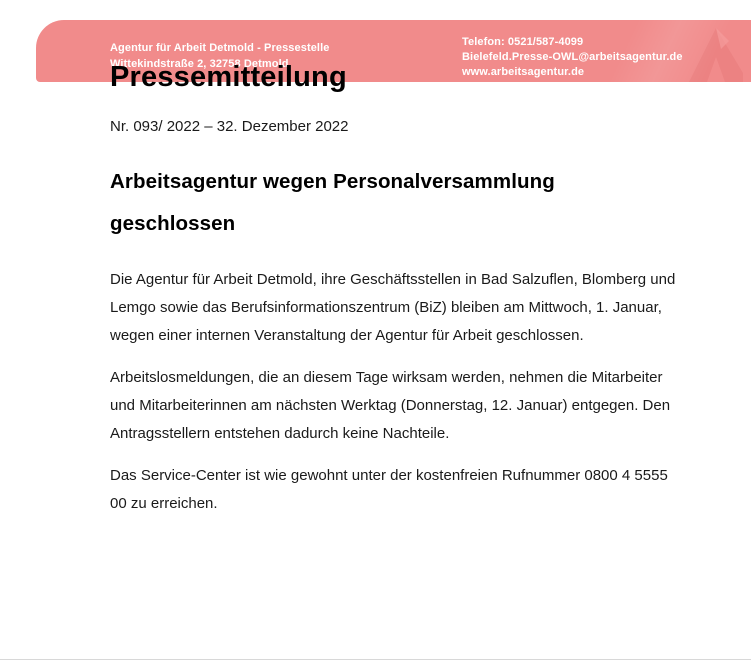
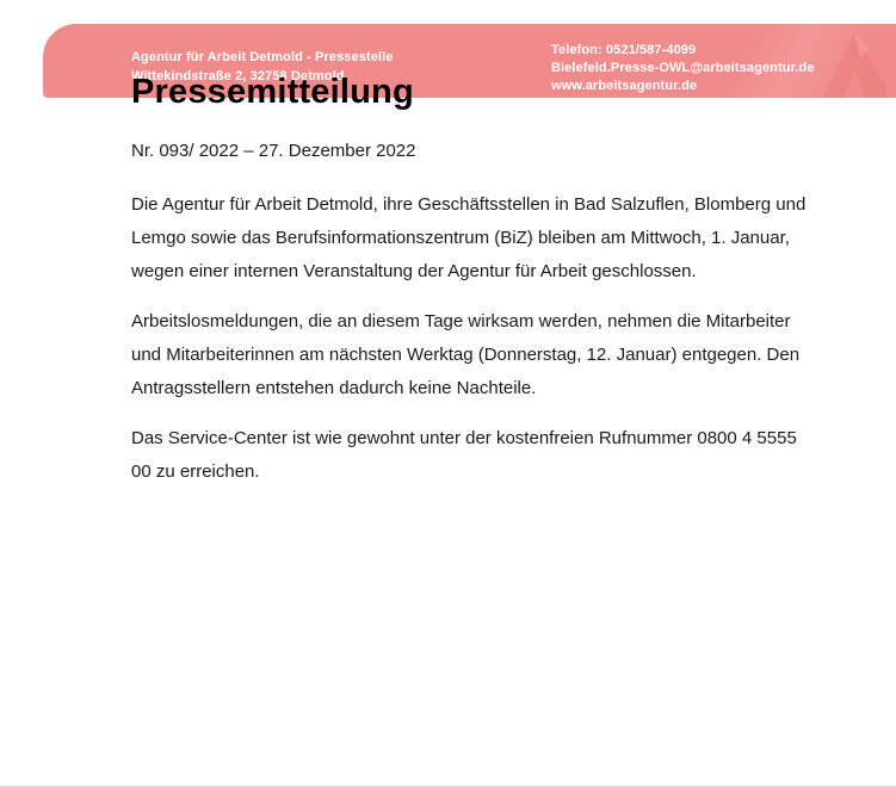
  Agentur für Arbeit Detmold - Pressestelle
  Wittekindstraße 2, 32758 Detmold
  Telefon: 0521/587-
  www.arbeitsagent
  Pressemitteilung
- Nr. 093/ 2022 – 32. Dezember 2022
+ Nr. 093/ 2022 – 27. Dezember 2022
- Arbeitsagentur wegen Personalversammlung geschlossen
  Die Agentur für Arbeit Detmold, ihre Geschäftsstellen in Bad Salzuflen, Blomberg und Lemgo sowie das Berufsinformationszentrum (BiZ) bleiben am Mittwoch, 1. Januar, wegen einer internen Veranstaltung der Agentur für Arbeit geschlossen.
  Arbeitslosmeldungen, die an diesem Tage wirksam werden, nehmen die Mitarbeiter und Mitarbeiterinnen am nächsten Werktag (Donnerstag, 12. Januar) entgegen. Den Antragsstellern entstehen dadurch keine Nachteile.
  Das Service-Center ist wie gewohnt unter der kostenfreien Rufnummer 0800 4 5555 00 zu erreichen.
